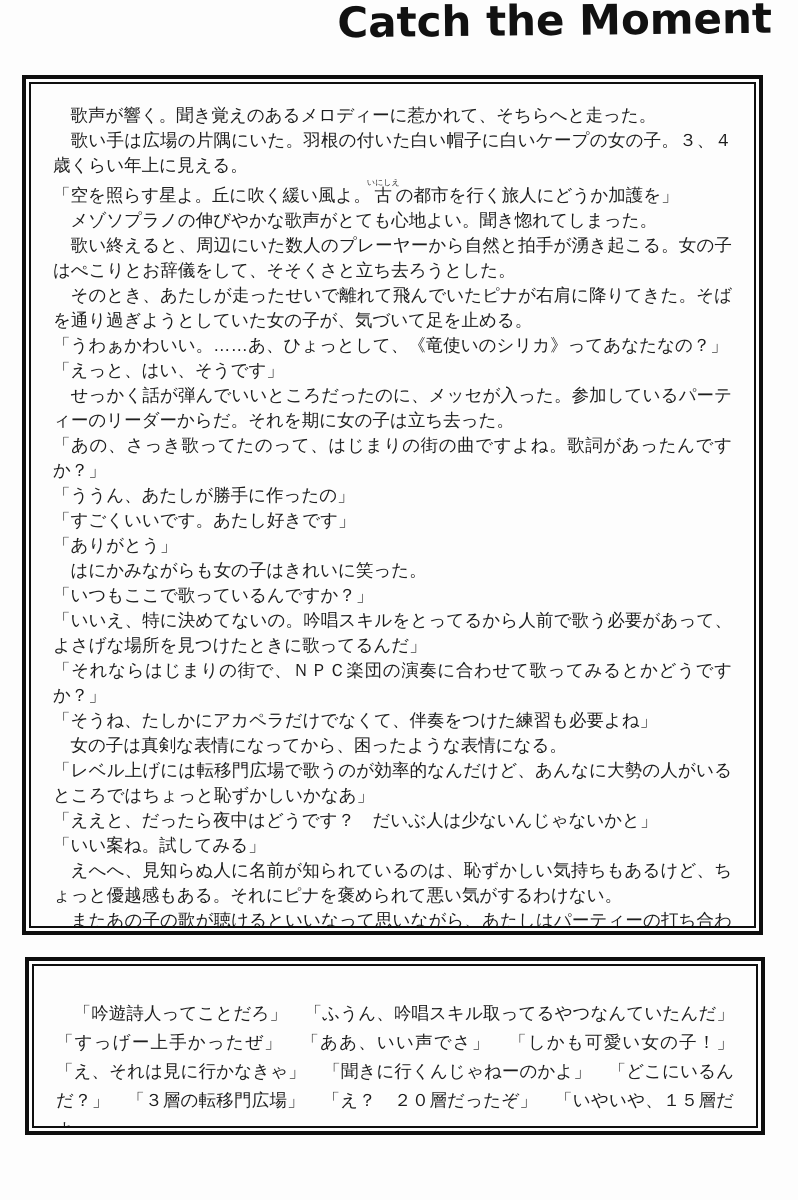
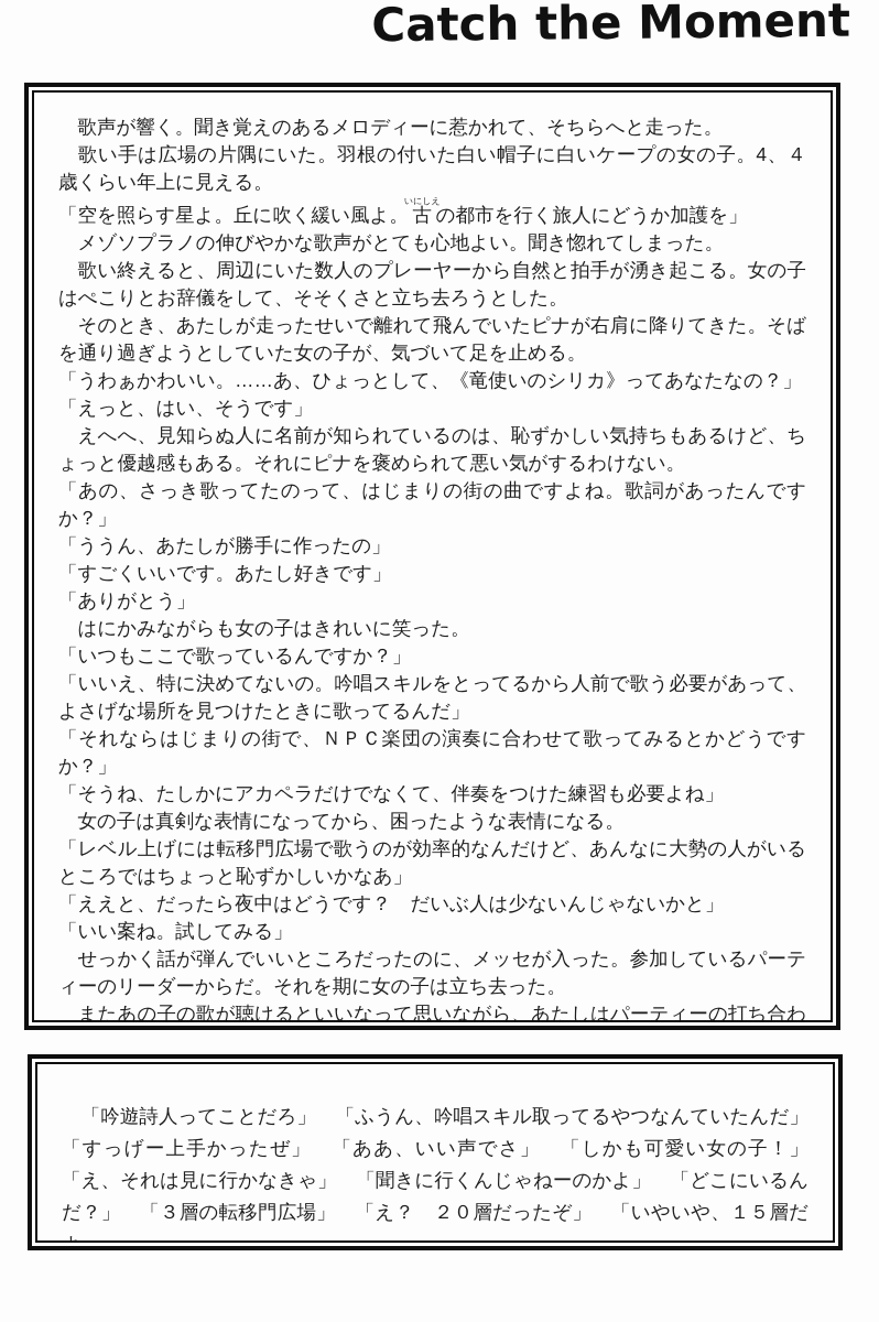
  Catch the Moment
  歌声が響く。聞き覚えのあるメロディーに惹かれて、そちらへと走った。
- 歌い手は広場の片隅にいた。羽根の付いた白い帽子に白いケープの女の子。３、４歳くらい年上に見える。
+ 歌い手は広場の片隅にいた。羽根の付いた白い帽子に白いケープの女の子。4、４歳くらい年上に見える。
  「空を照らす星よ。丘に吹く緩い風よ。古いにしえの都市を行く旅人にどうか加護を」
  メゾソプラノの伸びやかな歌声がとても心地よい。聞き惚れてしまった。
  歌い終えると、周辺にいた数人のプレーヤーから自然と拍手が湧き起こる。女の子はぺこりとお辞儀をして、そそくさと立ち去ろうとした。
  そのとき、あたしが走ったせいで離れて飛んでいたピナが右肩に降りてきた。そばを通り過ぎようとしていた女の子が、気づいて足を止める。
  「うわぁかわいい。……あ、ひょっとして、《竜使いのシリカ》ってあなたなの？」
  「えっと、はい、そうです」
- せっかく話が弾んでいいところだったのに、メッセが入った。参加しているパーティーのリーダーからだ。それを期に女の子は立ち去った。
+ えへへ、見知らぬ人に名前が知られているのは、恥ずかしい気持ちもあるけど、ちょっと優越感もある。それにピナを褒められて悪い気がするわけない。
  「あの、さっき歌ってたのって、はじまりの街の曲ですよね。歌詞があったんですか？」
  「ううん、あたしが勝手に作ったの」
  「すごくいいです。あたし好きです」
  「ありがとう」
  はにかみながらも女の子はきれいに笑った。
  「いつもここで歌っているんですか？」
  「いいえ、特に決めてないの。吟唱スキルをとってるから人前で歌う必要があって、よさげな場所を見つけたときに歌ってるんだ」
  「それならはじまりの街で、ＮＰＣ楽団の演奏に合わせて歌ってみるとかどうですか？」
  「そうね、たしかにアカペラだけでなくて、伴奏をつけた練習も必要よね」
  女の子は真剣な表情になってから、困ったような表情になる。
  「レベル上げには転移門広場で歌うのが効率的なんだけど、あんなに大勢の人がいるところではちょっと恥ずかしいかなあ」
  「ええと、だったら夜中はどうです？ だいぶ人は少ないんじゃないかと」
  「いい案ね。試してみる」
- えへへ、見知らぬ人に名前が知られているのは、恥ずかしい気持ちもあるけど、ちょっと優越感もある。それにピナを褒められて悪い気がするわけない。
+ せっかく話が弾んでいいところだったのに、メッセが入った。参加しているパーティーのリーダーからだ。それを期に女の子は立ち去った。
  「吟遊詩人ってことだろ」 「ふうん、吟唱スキル取ってるやつなんていたんだ」 「すっげー上手かったぜ」 「ああ、いい声でさ」 「しかも可愛い女の子！」 「え、それは見に行かなきゃ」 「聞きに行くんじゃねーのかよ」 「どこにいるんだ？」 「３層の転移門広場」 「え？ ２０層だったぞ」 「いやいや、１５層だ
